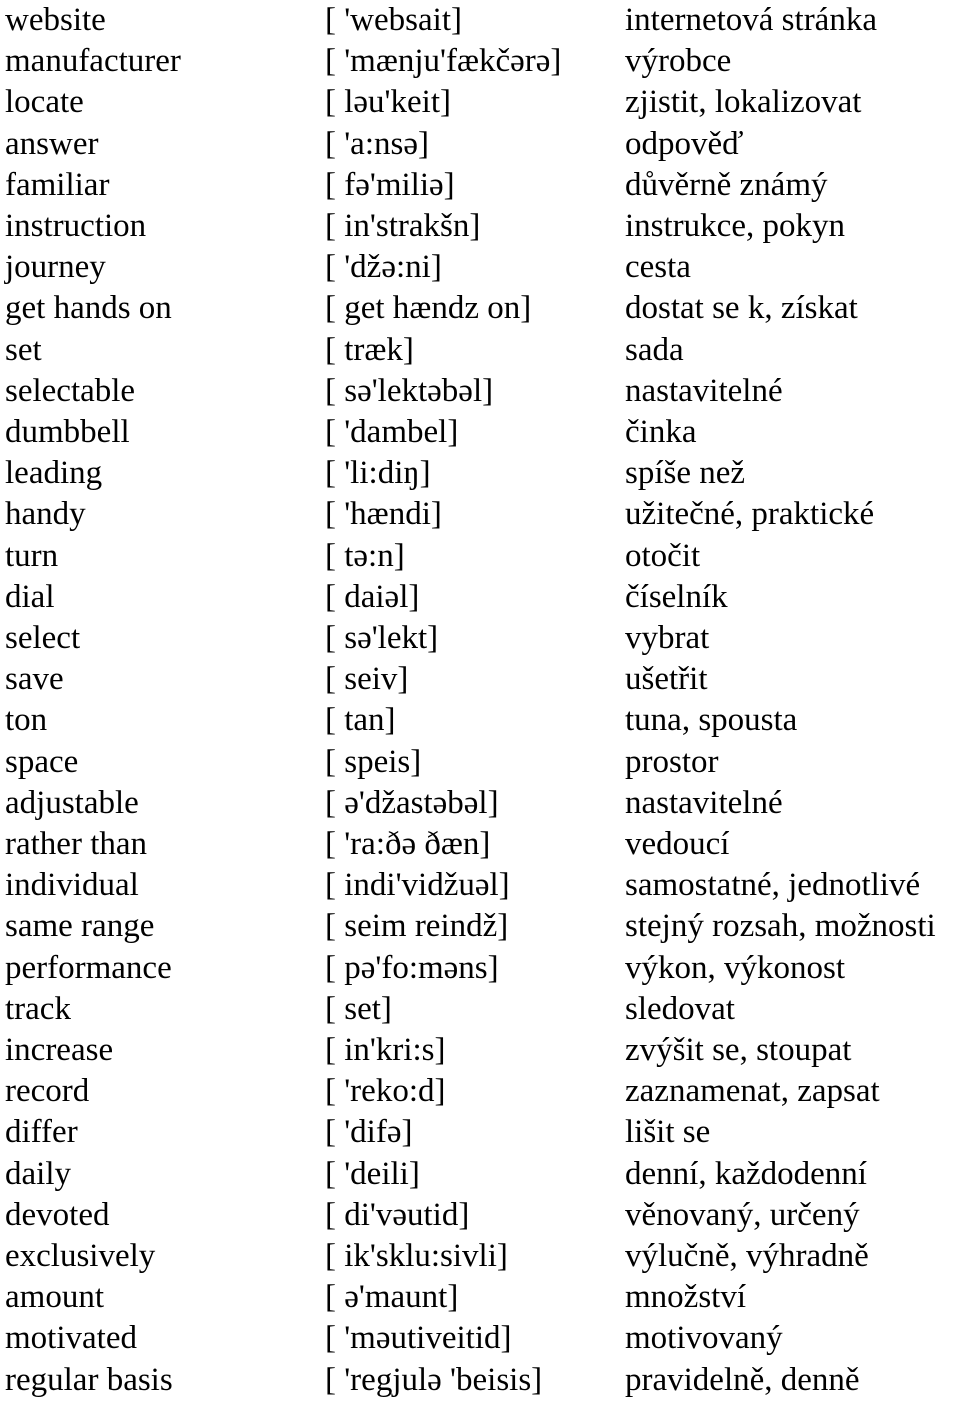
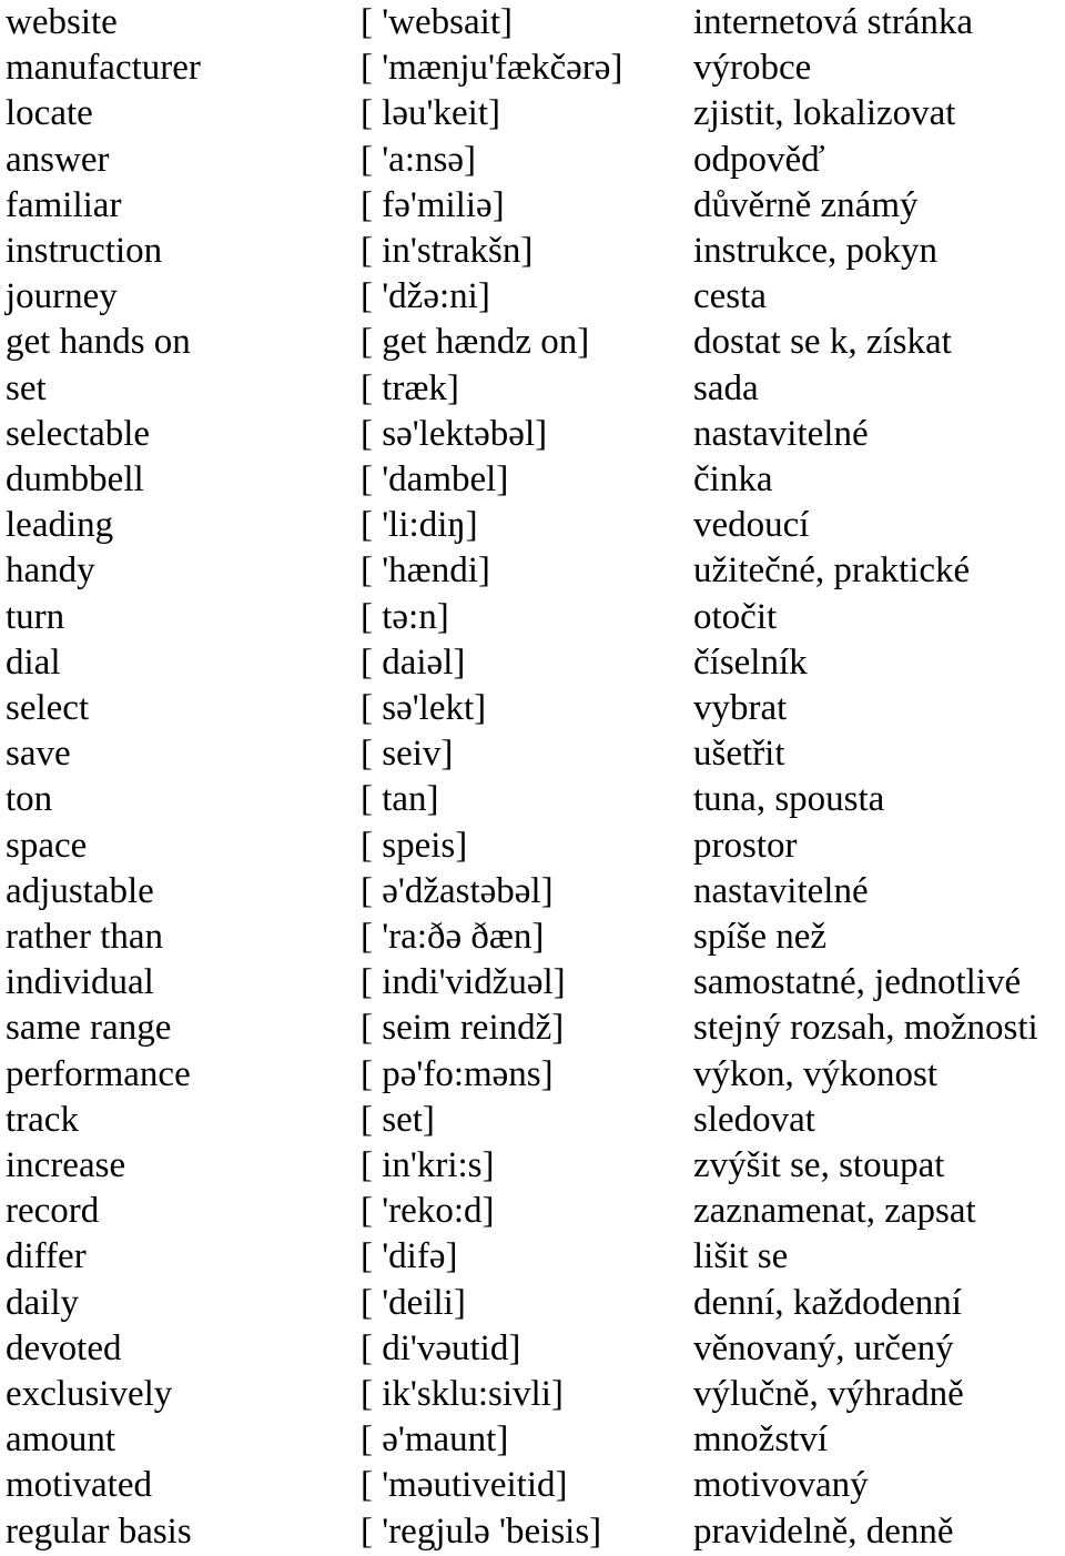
  website	[ 'websait]	internetová stránka
  manufacturer	[ 'mænju'fækčərə]	výrobce
  locate	[ ləu'keit]	zjistit, lokalizovat
  answer	[ 'a:nsə]	odpověď
  familiar	[ fə'miliə]	důvěrně známý
  instruction	[ in'strakšn]	instrukce, pokyn
  journey	[ 'džə:ni]	cesta
  get hands on	[ get hændz on]	dostat se k, získat
  set	[ træk]	sada
  selectable	[ sə'lektəbəl]	nastavitelné
  dumbbell	[ 'dambel]	činka
- leading	[ 'li:diŋ]	spíše než
+ leading	[ 'li:diŋ]	vedoucí
  handy	[ 'hændi]	užitečné, praktické
  turn	[ tə:n]	otočit
  dial	[ daiəl]	číselník
  select	[ sə'lekt]	vybrat
  save	[ seiv]	ušetřit
  ton	[ tan]	tuna, spousta
  space	[ speis]	prostor
  adjustable	[ ə'džastəbəl]	nastavitelné
- rather than	[ 'ra:ðə ðæn]	vedoucí
+ rather than	[ 'ra:ðə ðæn]	spíše než
  individual	[ indi'vidžuəl]	samostatné, jednotlivé
  same range	[ seim reindž]	stejný rozsah, možnosti
  performance	[ pə'fo:məns]	výkon, výkonost
  track	[ set]	sledovat
  increase	[ in'kri:s]	zvýšit se, stoupat
  record	[ 'reko:d]	zaznamenat, zapsat
  differ	[ 'difə]	lišit se
  daily	[ 'deili]	denní, každodenní
  devoted	[ di'vəutid]	věnovaný, určený
  exclusively	[ ik'sklu:sivli]	výlučně, výhradně
  amount	[ ə'maunt]	množství
  motivated	[ 'məutiveitid]	motivovaný
  regular basis	[ 'regjulə 'beisis]	pravidelně, denně
